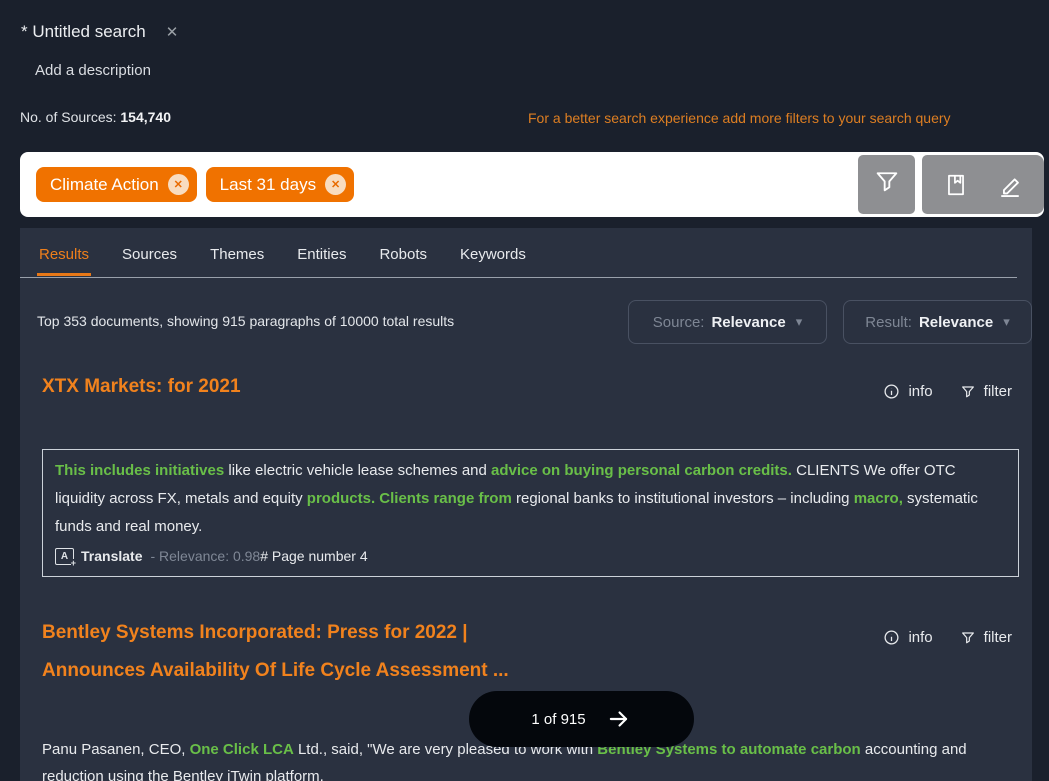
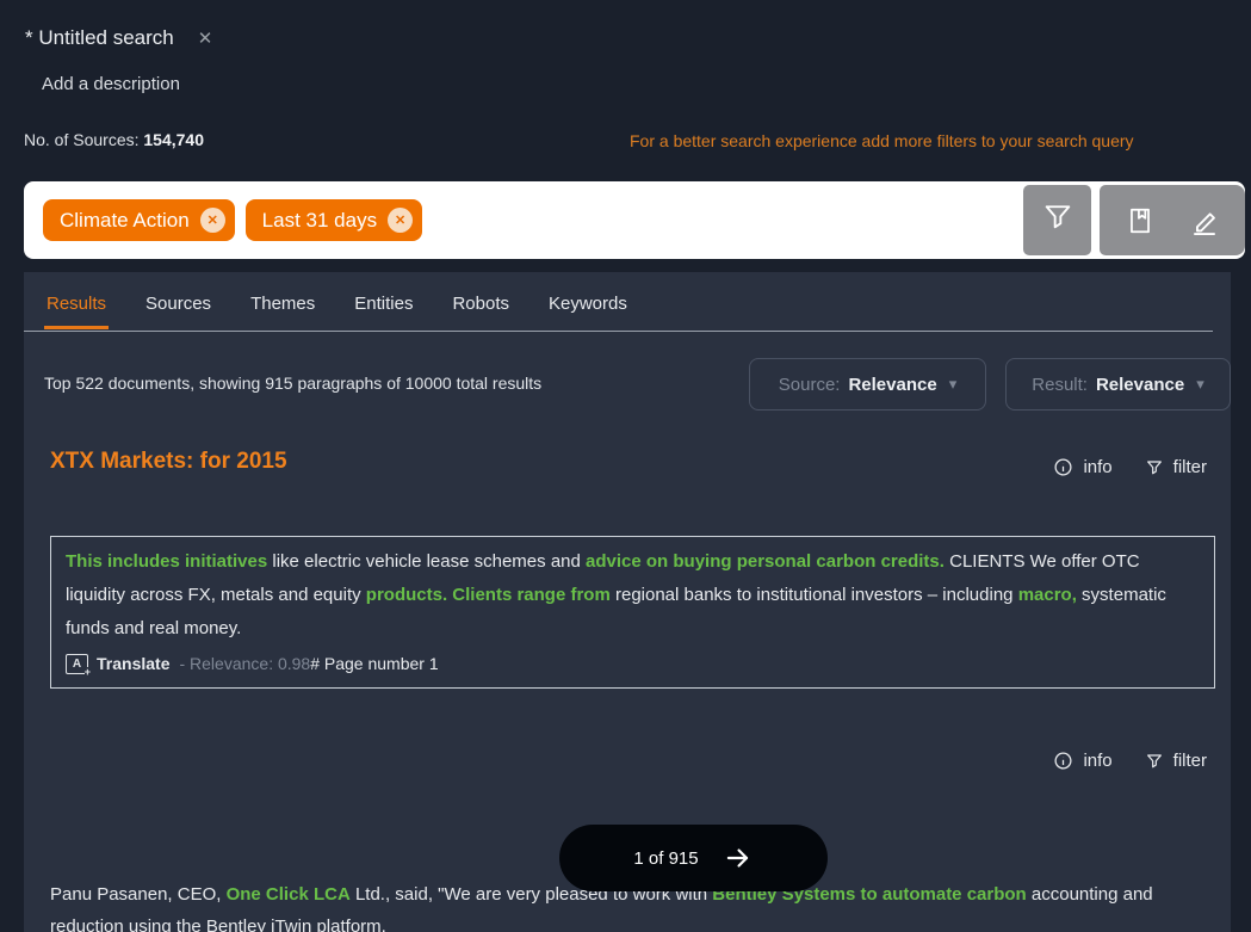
  * Untitled search
  ✕
  Add a description
  No. of Sources: 154,740
  For a better search experience add more filters to your search query
  Climate Action
  ✕
  Last 31 days
  ✕
  Results
  Sources
  Themes
  Entities
  Robots
  Keywords
- Top 353 documents, showing 915 paragraphs of 10000 total results
+ Top 522 documents, showing 915 paragraphs of 10000 total results
  Source:
  Relevance
  ▾
  Result:
  Relevance
  ▾
- XTX Markets: for 2021
+ XTX Markets: for 2015
  info
  filter
  This includes initiatives like electric vehicle lease schemes and advice on buying personal carbon credits. CLIENTS We offer OTC liquidity across FX, metals and equity products. Clients range from regional banks to institutional investors – including macro, systematic funds and real money.
  A
  +
  Translate
  - Relevance: 0.98
- # Page number 4
+ # Page number 1
- Bentley Systems Incorporated: Press for 2022 |
- Announces Availability Of Life Cycle Assessment ...
  info
  filter
  Panu Pasanen, CEO, One Click LCA Ltd., said, "We are very pleased to work with Bentley Systems to automate carbon accounting and reduction using the Bentley iTwin platform,
  1 of 915
